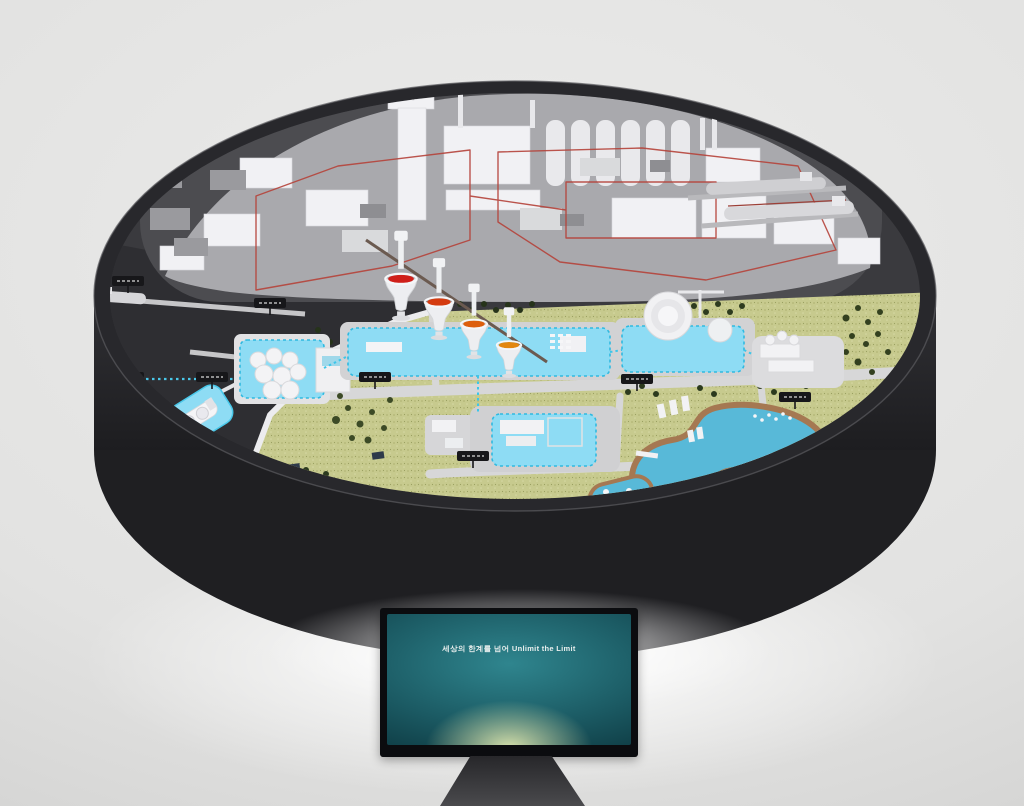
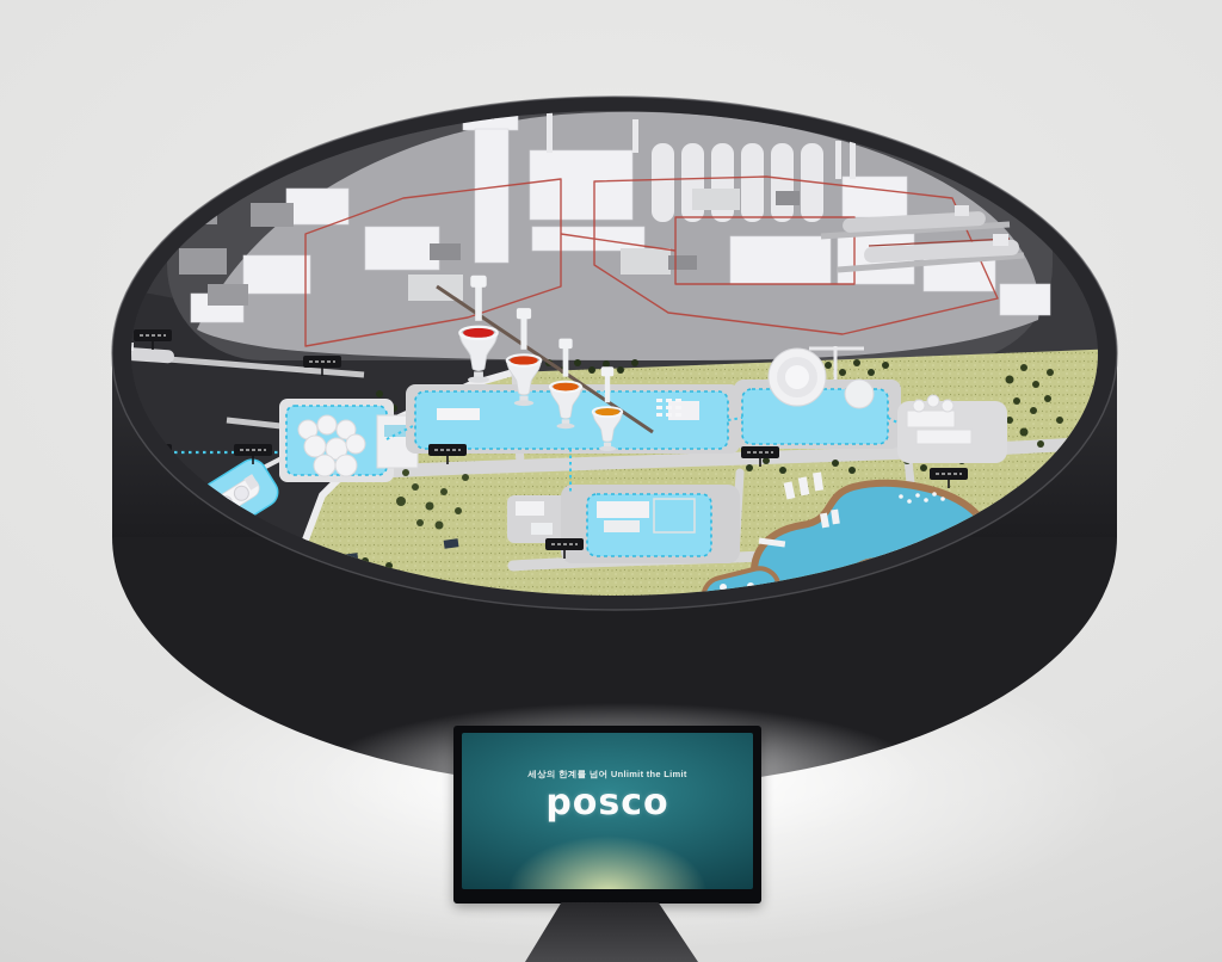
  세상의 한계를 넘어 Unlimit the Limit
+ posco
